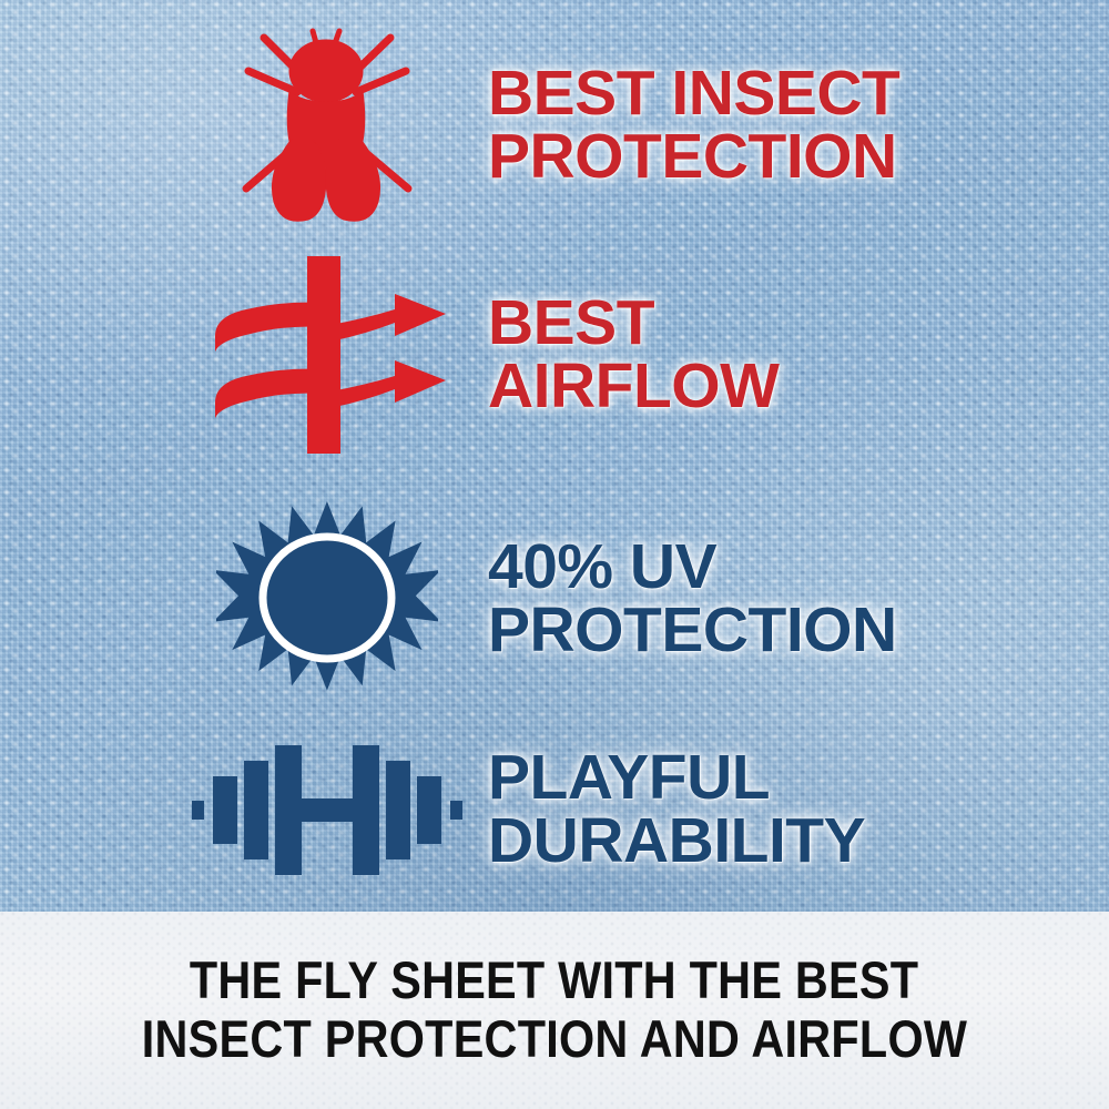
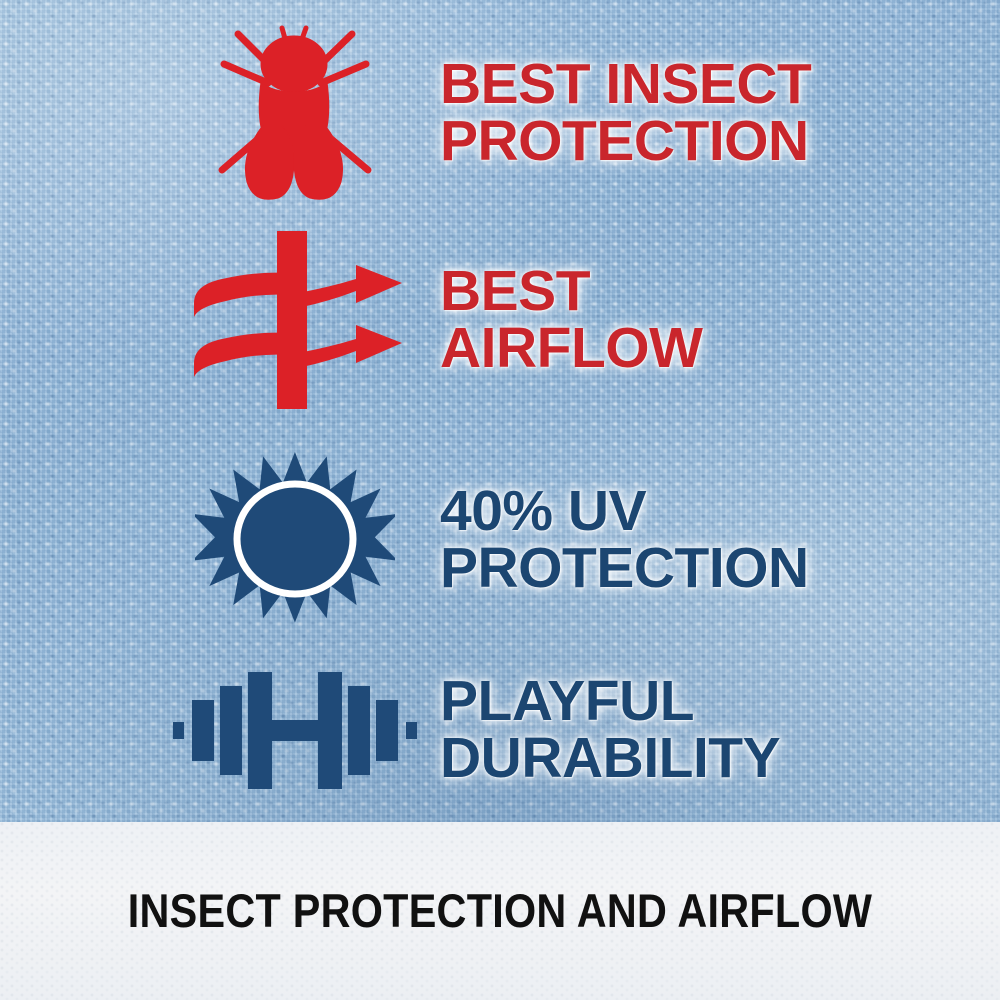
  BEST INSECT
  PROTECTION
  BEST
  AIRFLOW
  40% UV
  PROTECTION
  PLAYFUL
  DURABILITY
- THE FLY SHEET WITH THE BEST
  INSECT PROTECTION AND AIRFLOW
